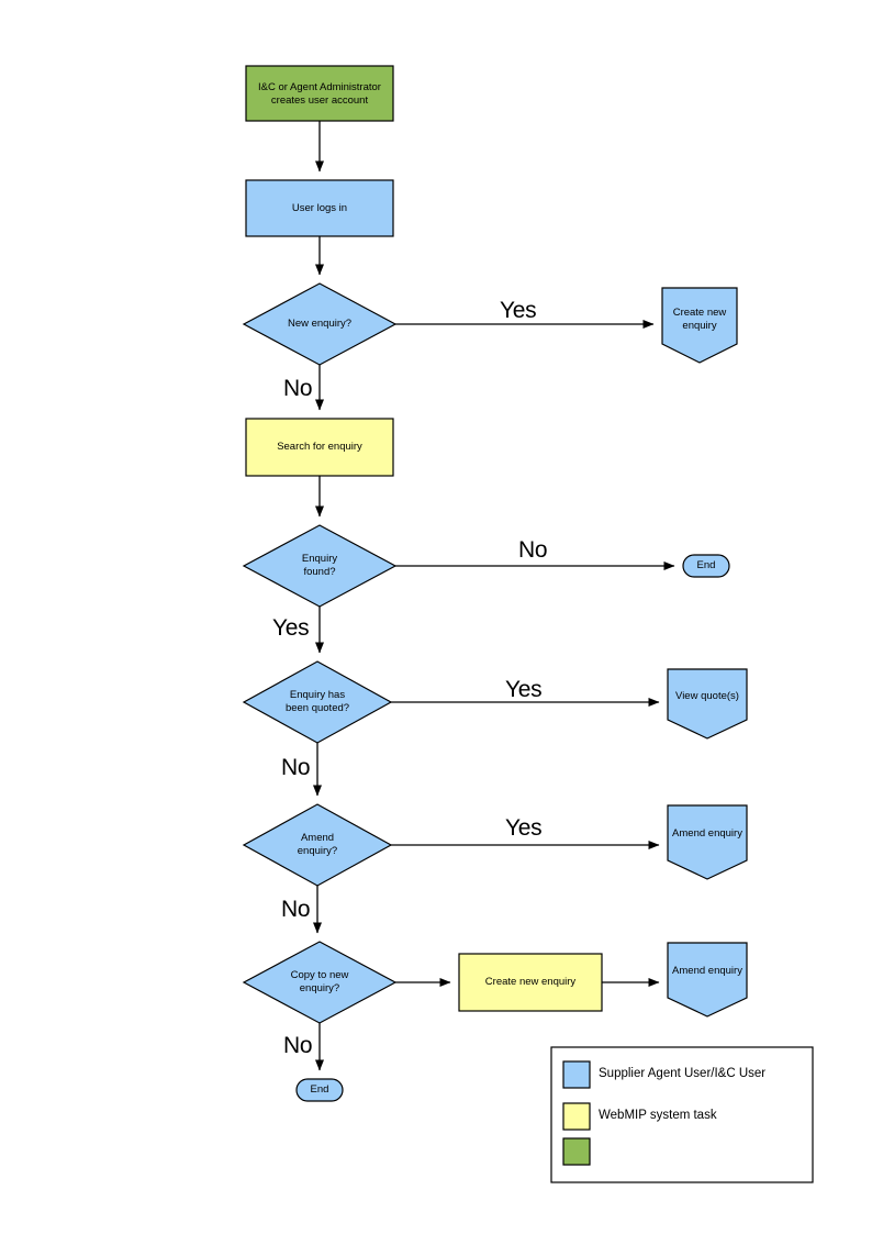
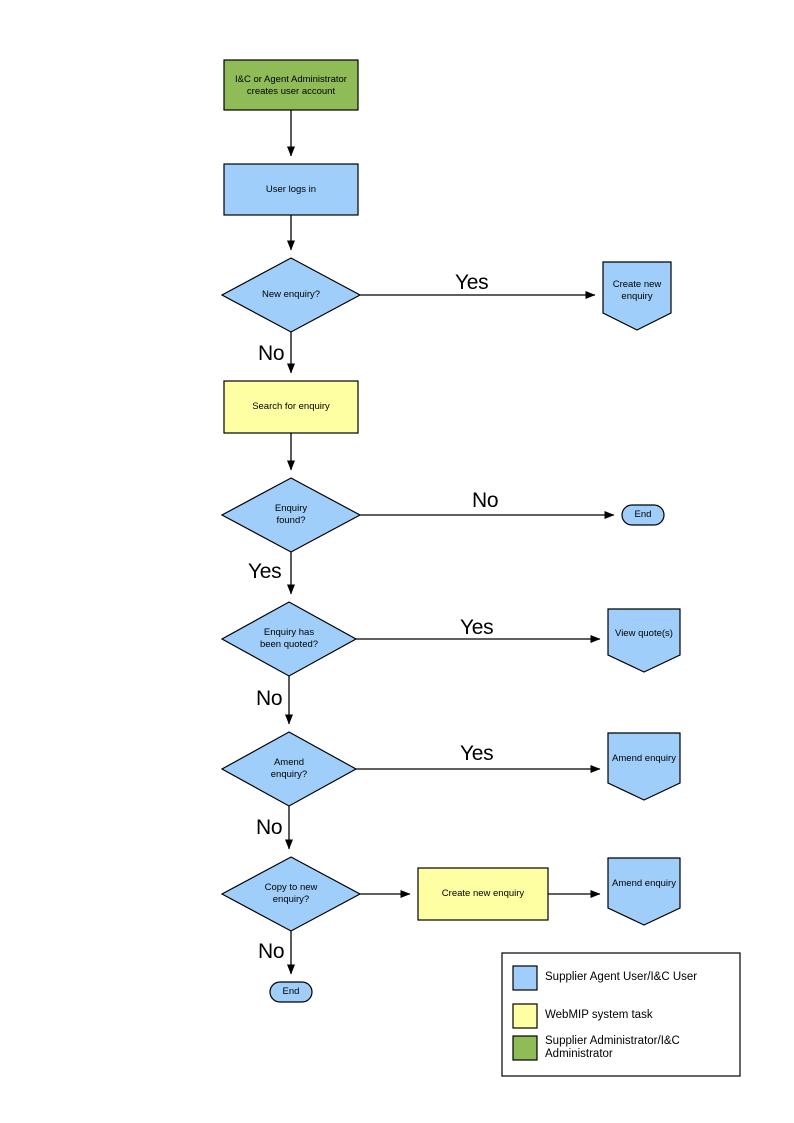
  I&C or Agent Administrator
  creates user account
  User logs in
  New enquiry?
  Create new
  enquiry
  Search for enquiry
  Enquiry
  found?
  End
  Enquiry has
  been quoted?
  View quote(s)
  Amend
  enquiry?
  Amend enquiry
  Copy to new
  enquiry?
  Create new enquiry
  Amend enquiry
  End
  Yes
  No
  No
  Yes
  Yes
  No
  Yes
  No
  No
  Supplier Agent User/I&C User
  WebMIP system task
+ Supplier Administrator/I&C
+ Administrator
